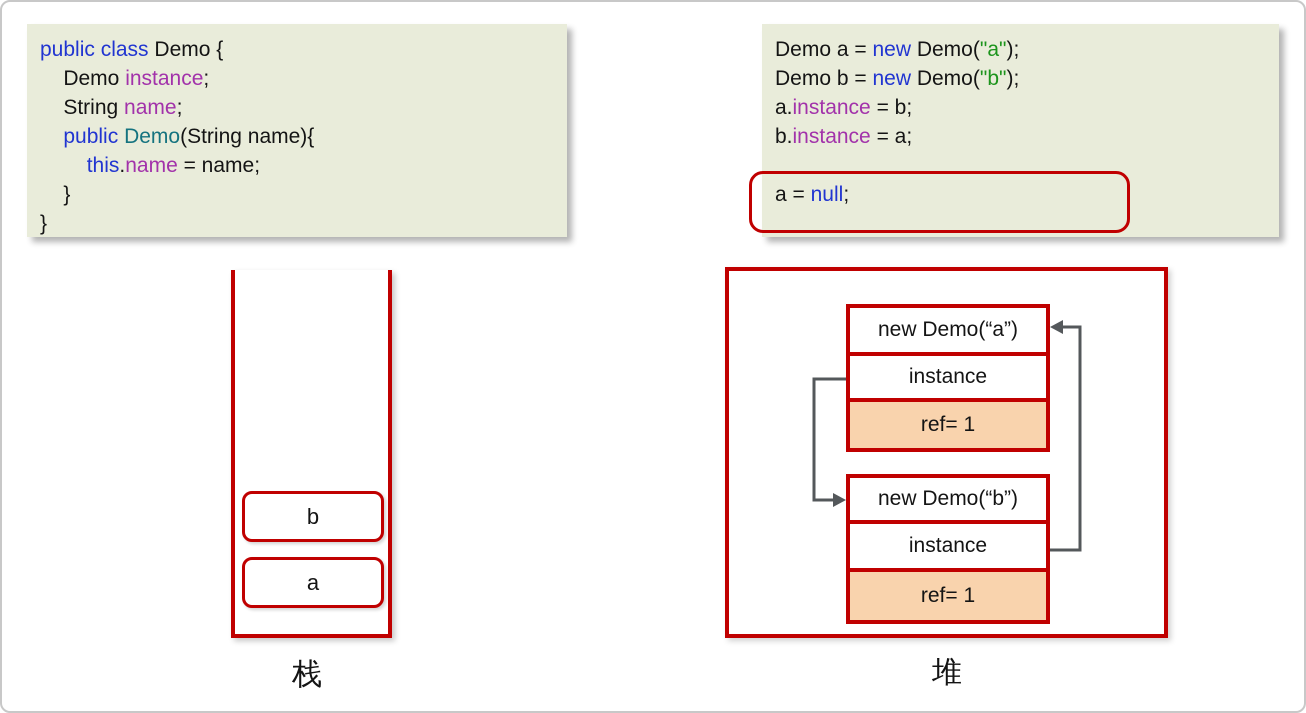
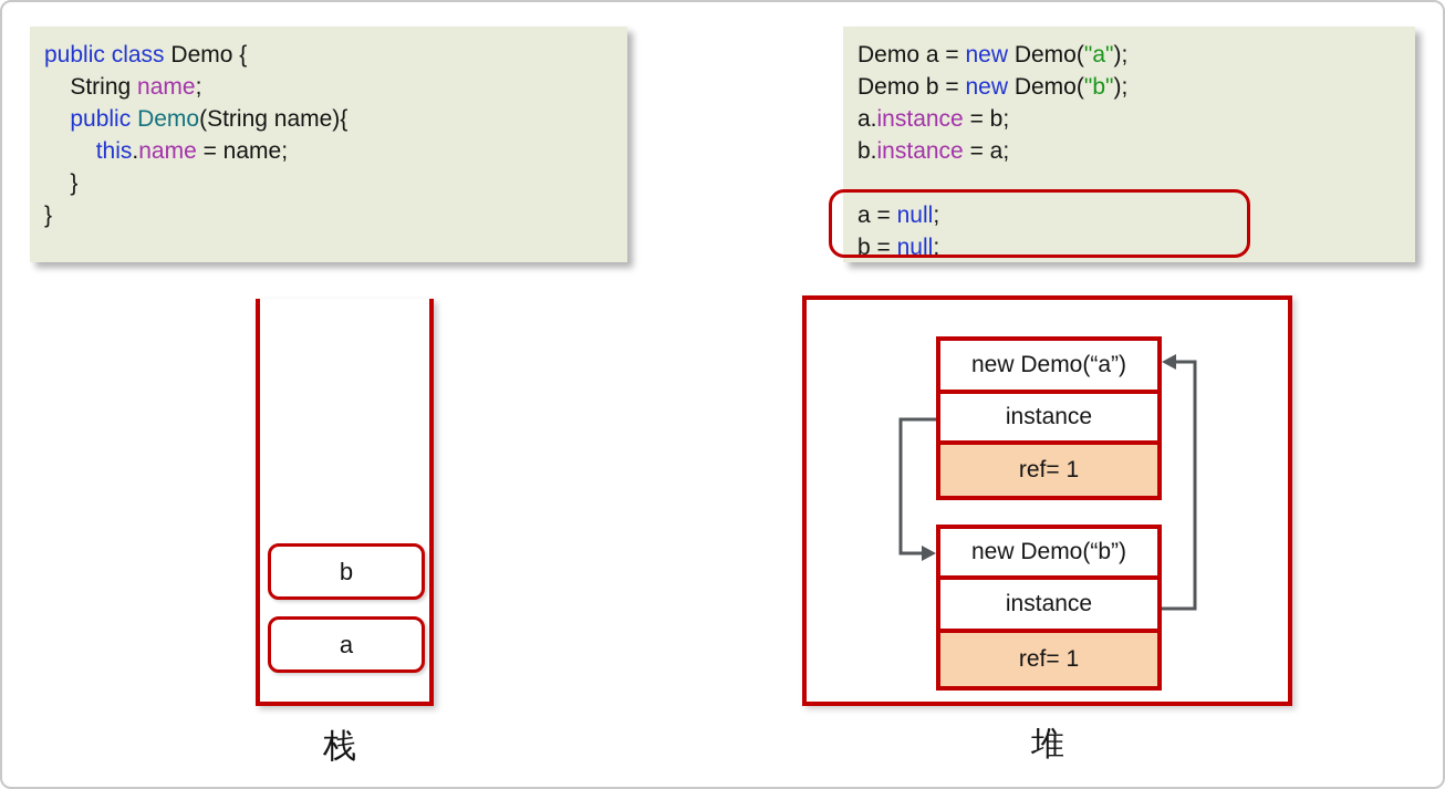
  public class Demo {
- Demo instance;
  String name;
  public Demo(String name){
  this.name = name;
  }
  }
  Demo a = new Demo("a");
  Demo b = new Demo("b");
  a.instance = b;
  b.instance = a;
  a = null;
+ b = null;
  b
  a
  栈
  new Demo(“a”)
  instance
  ref= 1
  new Demo(“b”)
  instance
  ref= 1
  堆
